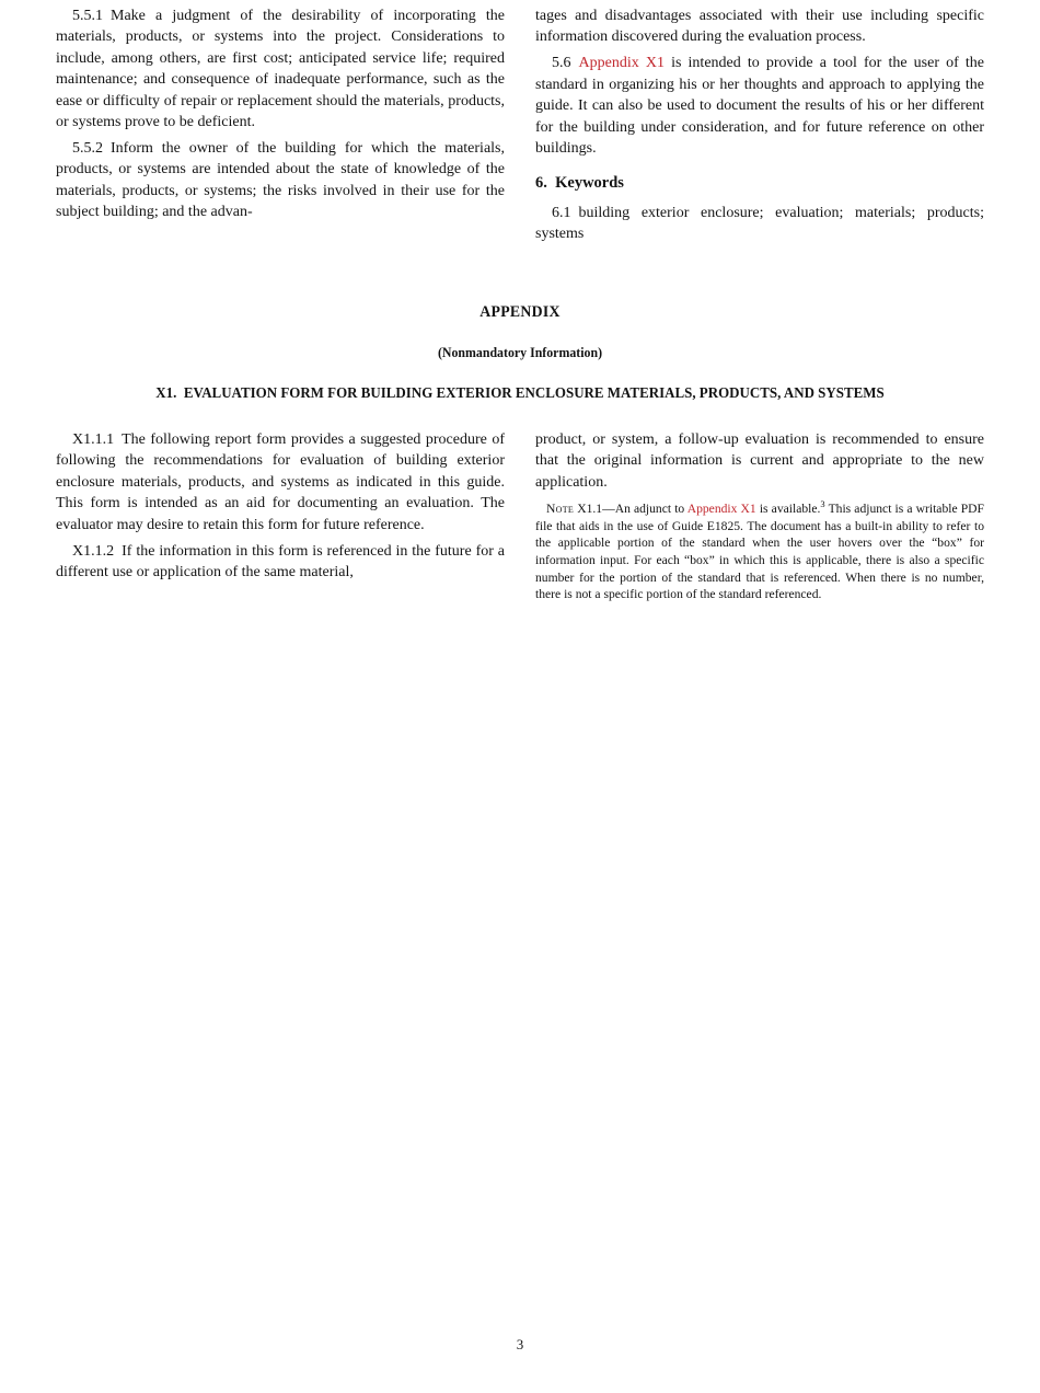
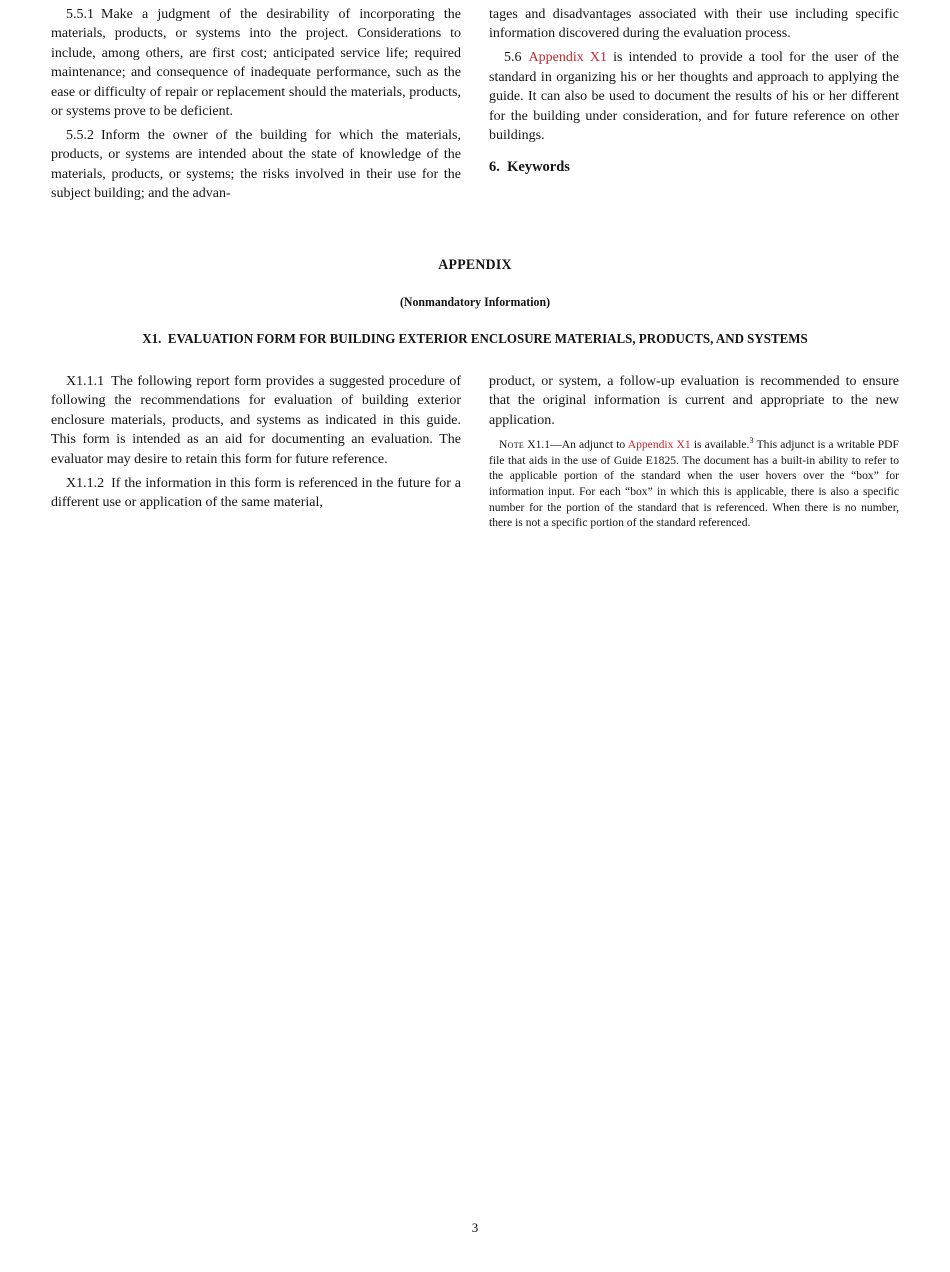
  5.5.1 Make a judgment of the desirability of incorporating the materials, products, or systems into the project. Considerations to include, among others, are first cost; anticipated service life; required maintenance; and consequence of inadequate performance, such as the ease or difficulty of repair or replacement should the materials, products, or systems prove to be deficient.
  5.5.2 Inform the owner of the building for which the materials, products, or systems are intended about the state of knowledge of the materials, products, or systems; the risks involved in their use for the subject building; and the advan-
  tages and disadvantages associated with their use including specific information discovered during the evaluation process.
  5.6 Appendix X1 is intended to provide a tool for the user of the standard in organizing his or her thoughts and approach to applying the guide. It can also be used to document the results of his or her different for the building under consideration, and for future reference on other buildings.
  6. Keywords
- 6.1 building exterior enclosure; evaluation; materials; products; systems
  APPENDIX
  (Nonmandatory Information)
  X1. EVALUATION FORM FOR BUILDING EXTERIOR ENCLOSURE MATERIALS, PRODUCTS, AND SYSTEMS
  X1.1.1 The following report form provides a suggested procedure of following the recommendations for evaluation of building exterior enclosure materials, products, and systems as indicated in this guide. This form is intended as an aid for documenting an evaluation. The evaluator may desire to retain this form for future reference.
  X1.1.2 If the information in this form is referenced in the future for a different use or application of the same material,
  product, or system, a follow-up evaluation is recommended to ensure that the original information is current and appropriate to the new application.
  Note X1.1—An adjunct to Appendix X1 is available.3 This adjunct is a writable PDF file that aids in the use of Guide E1825. The document has a built-in ability to refer to the applicable portion of the standard when the user hovers over the “box” for information input. For each “box” in which this is applicable, there is also a specific number for the portion of the standard that is referenced. When there is no number, there is not a specific portion of the standard referenced.
  3
